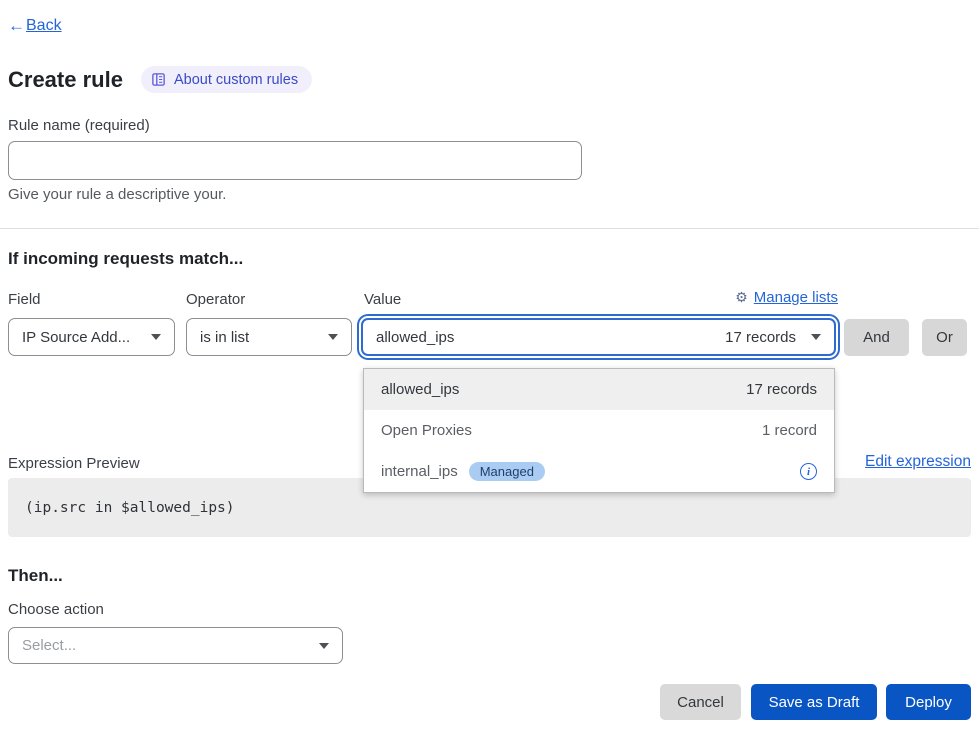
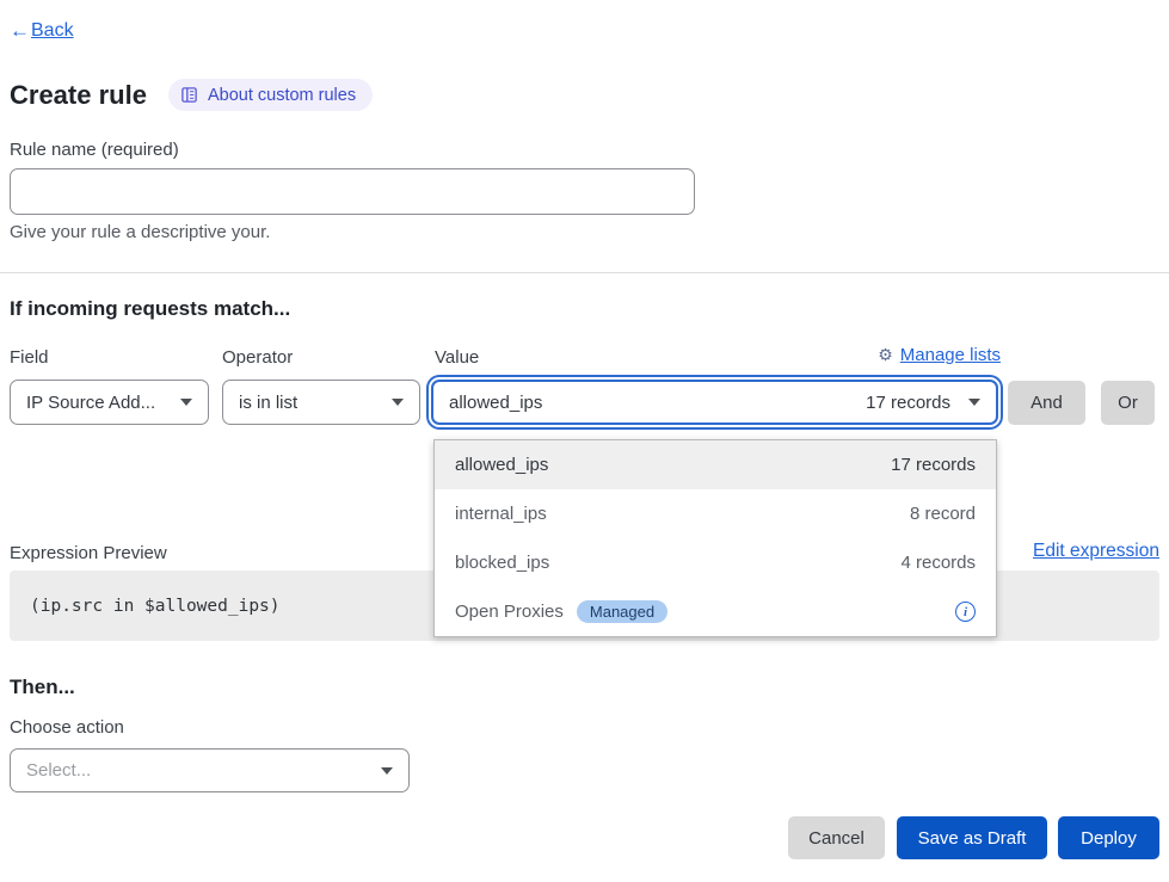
  ←
  Back
  Create rule
  About custom rules
  Rule name (required)
  Give your rule a descriptive your.
  If incoming requests match...
  Field
  Operator
  Value
  ⚙
  Manage lists
  IP Source Add...
  is in list
  allowed_ips
  17 records
  And
  Or
  allowed_ips
  17 records
- Open Proxies
+ internal_ips
- 1 record
+ 8 record
+ blocked_ips
+ 4 records
- internal_ips
+ Open Proxies
  Managed
  i
  Expression Preview
  Edit expression
  (ip.src in $allowed_ips)
  Then...
  Choose action
  Select...
  Cancel
  Save as Draft
  Deploy
